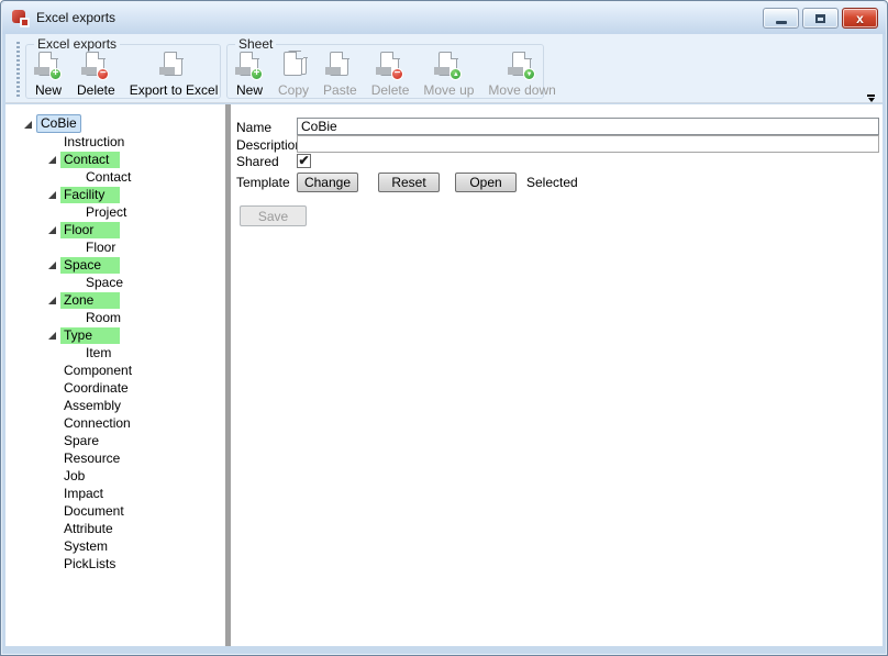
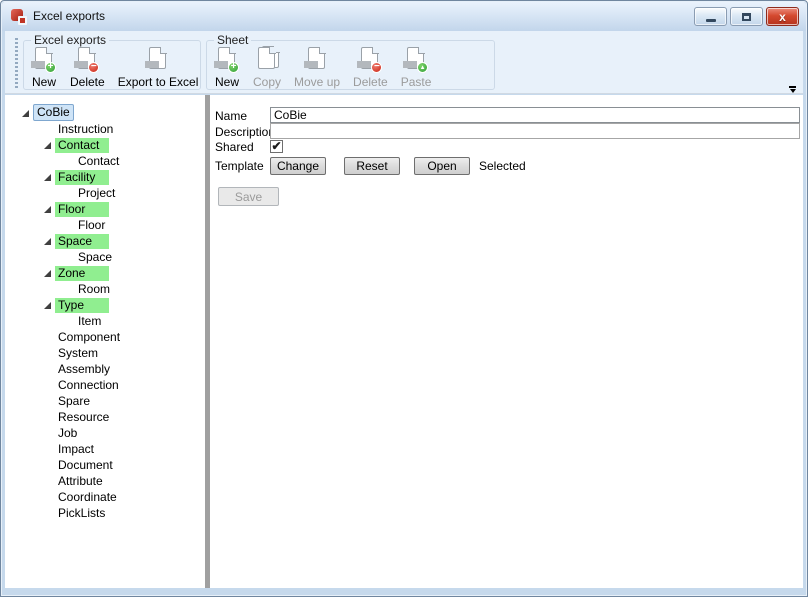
  Excel exports
  x
  Excel exports
  +
  New
  −
  Delete
  Export to Excel
  Sheet
  +
  New
  Copy
- Paste
+ Move up
  −
  Delete
- Move up
+ Paste
- Move down
  CoBie
  Instruction
  Contact
  Contact
  Facility
  Project
  Floor
  Floor
  Space
  Space
  Zone
  Room
  Type
  Item
  Component
- Coordinate
+ System
  Assembly
  Connection
  Spare
  Resource
  Job
  Impact
  Document
  Attribute
- System
+ Coordinate
  PickLists
  Name
  CoBie
  Descriptio
  Shared
  ✔
  Template
  Change
  Reset
  Open
  Selected
  Save
